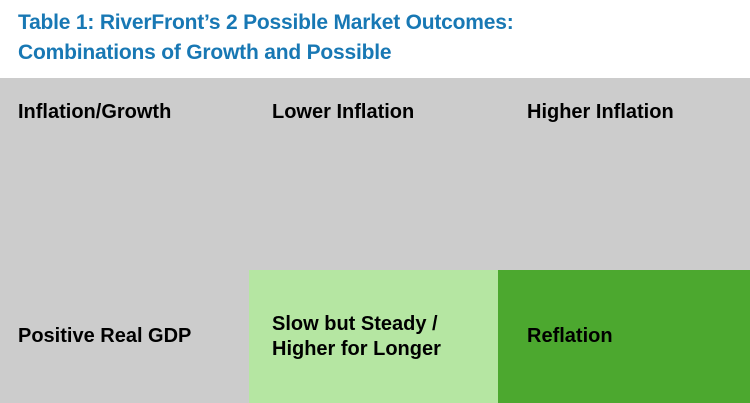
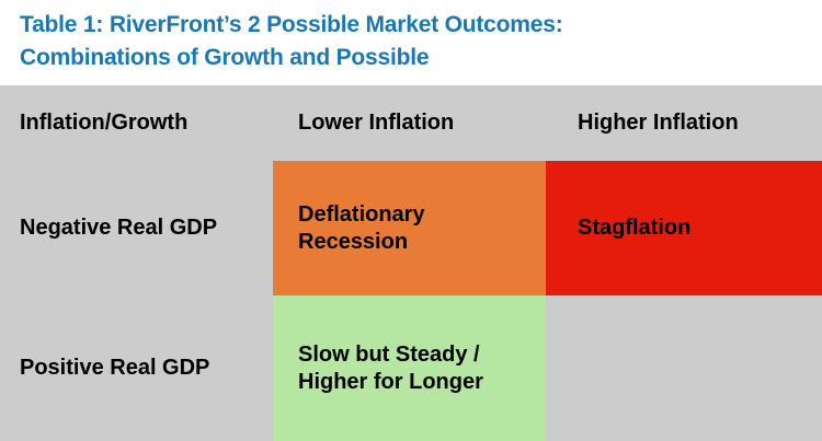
  Table 1: RiverFront’s 2 Possible Market Outcomes:
  Combinations of Growth and Possible
  Inflation/Growth
  Lower Inflation
  Higher Inflation
+ Negative Real GDP
+ Deflationary
+ Recession
+ Stagflation
  Positive Real GDP
  Slow but Steady /
  Higher for Longer
- Reflation
